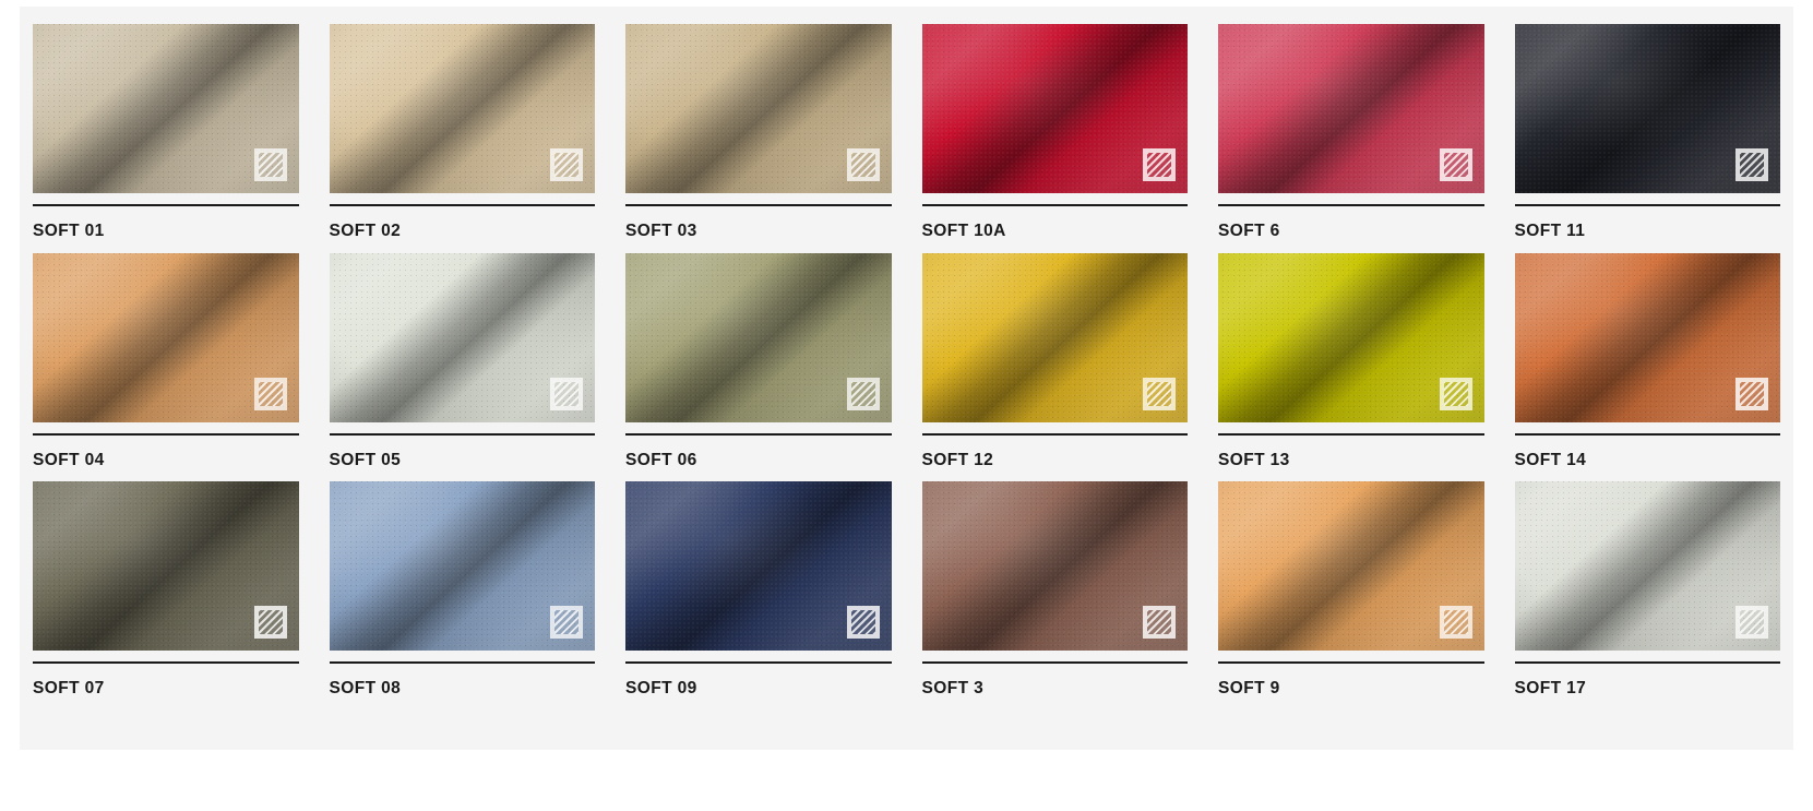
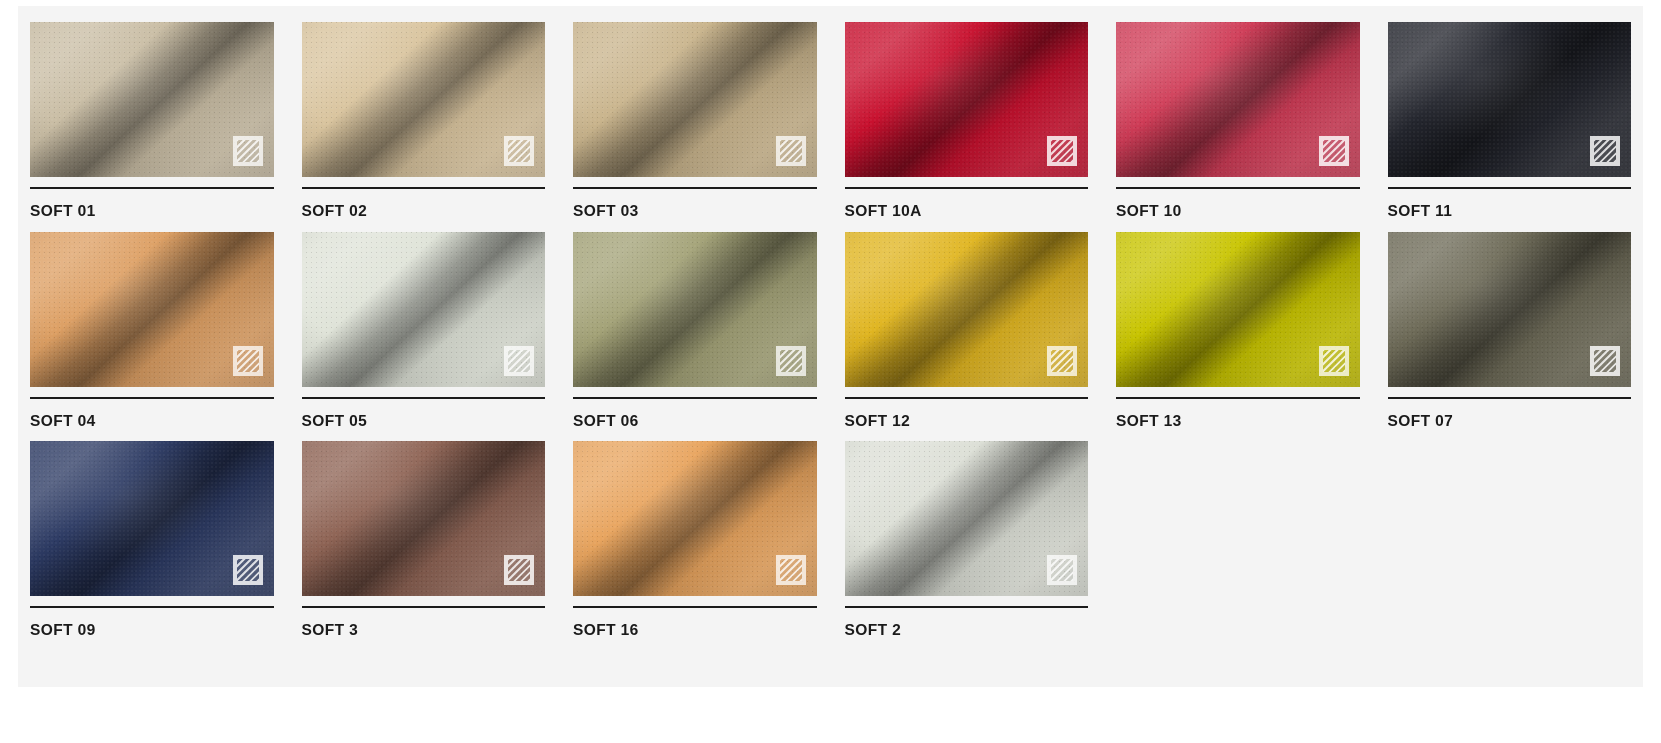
  SOFT 01
  SOFT 02
  SOFT 03
  SOFT 10A
- SOFT 6
+ SOFT 10
  SOFT 11
  SOFT 04
  SOFT 05
  SOFT 06
  SOFT 12
  SOFT 13
- SOFT 14
  SOFT 07
- SOFT 08
  SOFT 09
  SOFT 3
- SOFT 9
+ SOFT 16
- SOFT 17
+ SOFT 2
